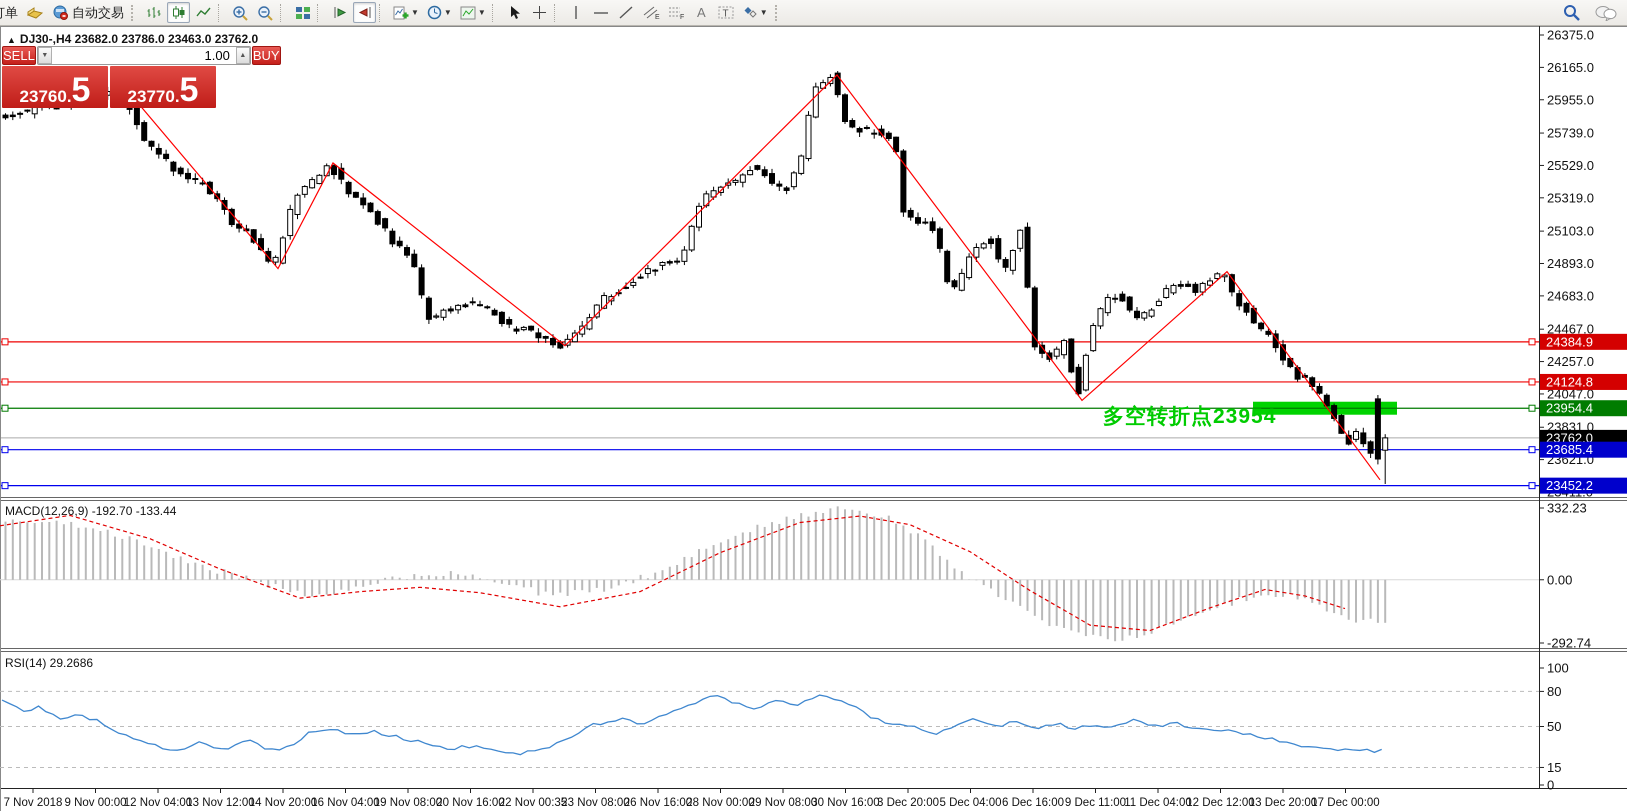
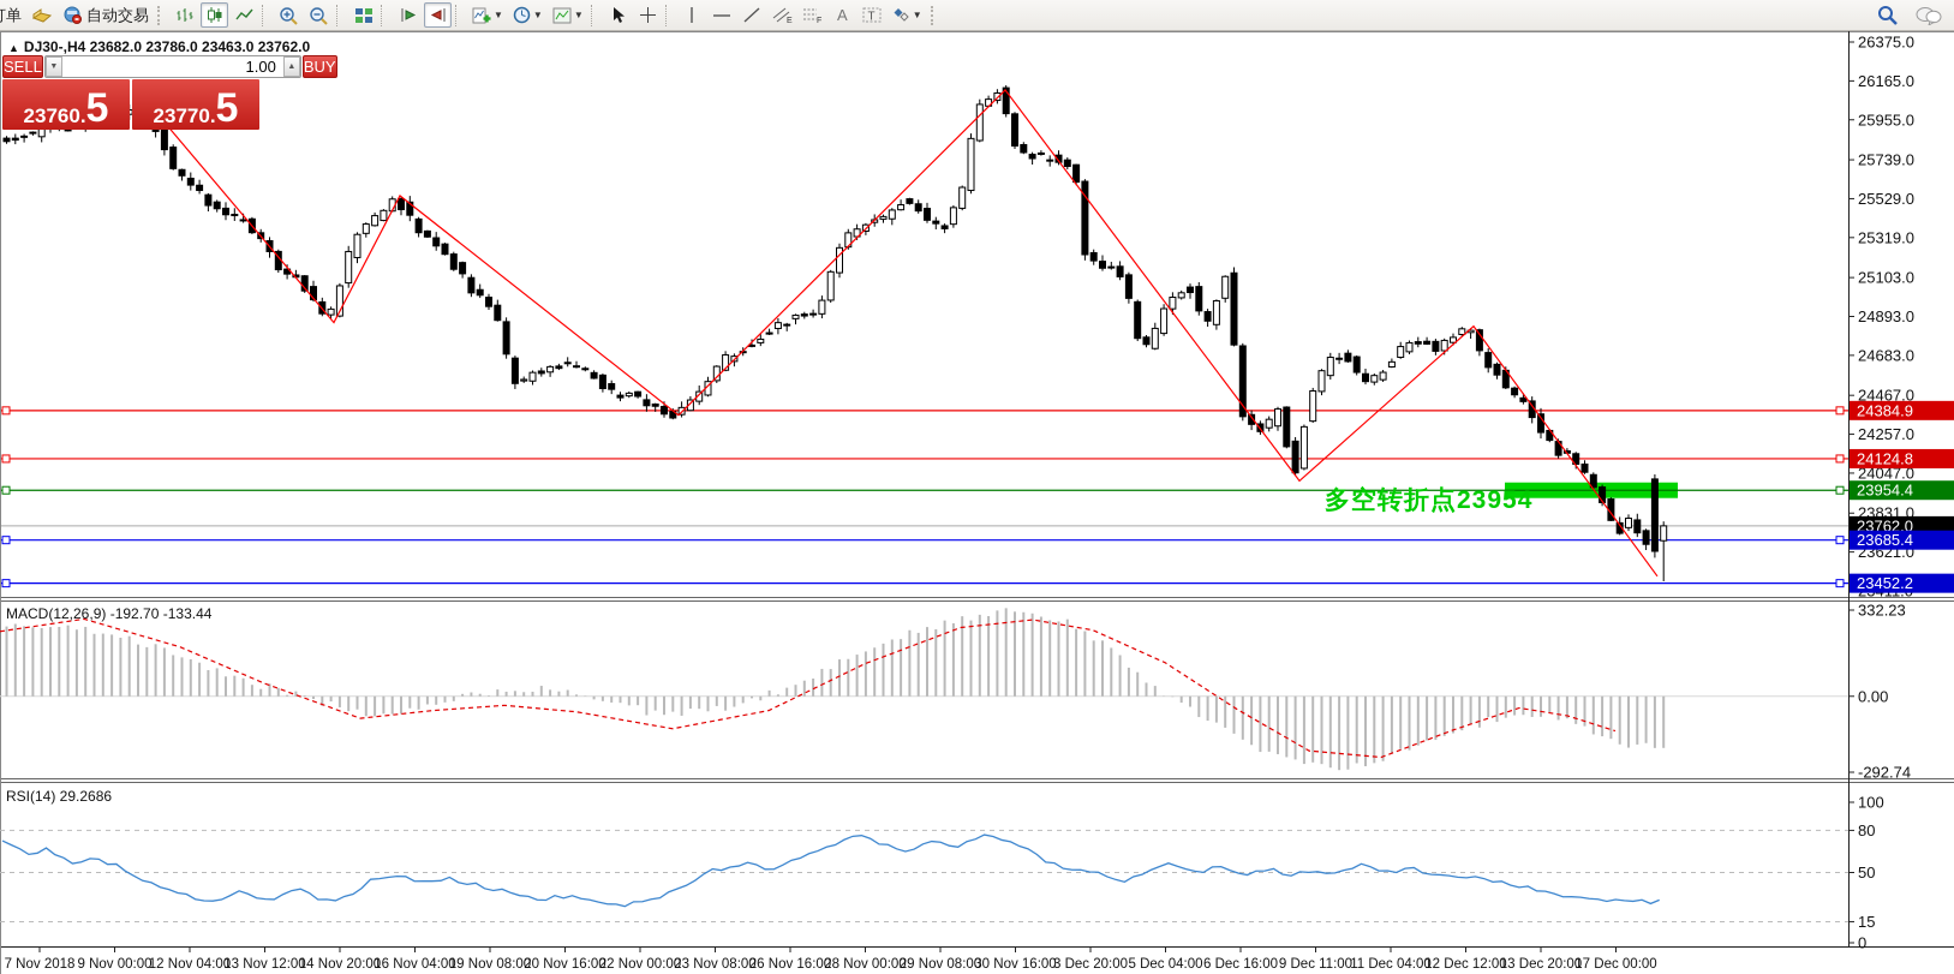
  自动交易
  ▼
  ▼
  ▼
  A
  T
  ▼
  26375.0
  26165.0
  25955.0
  25739.0
  25529.0
  25319.0
  25103.0
  24893.0
  24683.0
  24467.0
  24257.0
  24047.0
  23831.0
  23621.0
  24384.9
  24124.8
  23954.4
  23762.0
  23685.4
  23452.2
  332.23
  0.00
  -292.74
  100
  80
  50
  15
  0
  7 Nov 2018
  9 Nov 00:00
  12 Nov 04:00
  13 Nov 12:00
  14 Nov 20:00
  16 Nov 04:00
  19 Nov 08:00
  20 Nov 16:00
- 22 Nov 00:35
+ 22 Nov 00:00
  23 Nov 08:00
  26 Nov 16:00
  28 Nov 00:00
  29 Nov 08:00
  30 Nov 16:00
  3 Dec 20:00
  5 Dec 04:00
  6 Dec 16:00
  9 Dec 11:00
  11 Dec 04:00
  12 Dec 12:00
  13 Dec 20:00
  17 Dec 00:00
  ▲ DJ30-,H4 23682.0 23786.0 23463.0 23762.0
  SELL
  1.00
  BUY
  23760
  .
  5
  23770
  .
  5
  MACD(12,26,9) -192.70 -133.44
  RSI(14) 29.2686
  多空转折点23954
